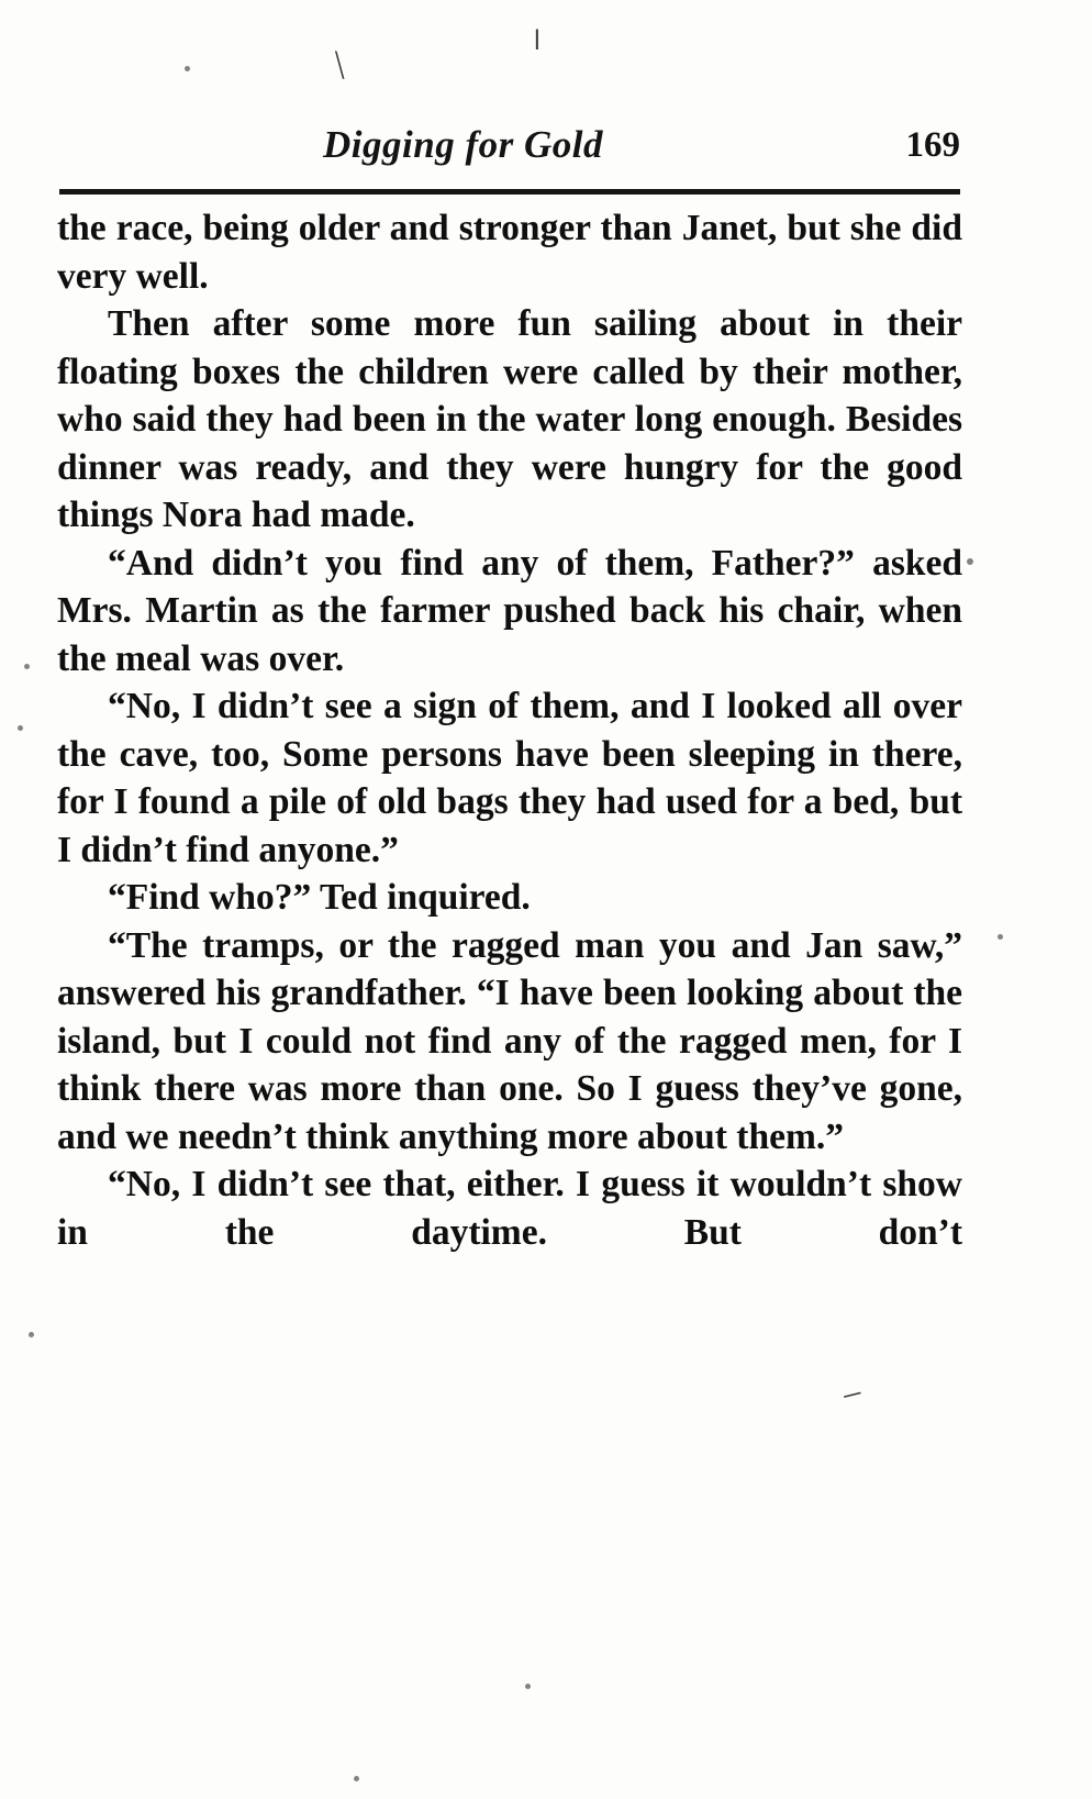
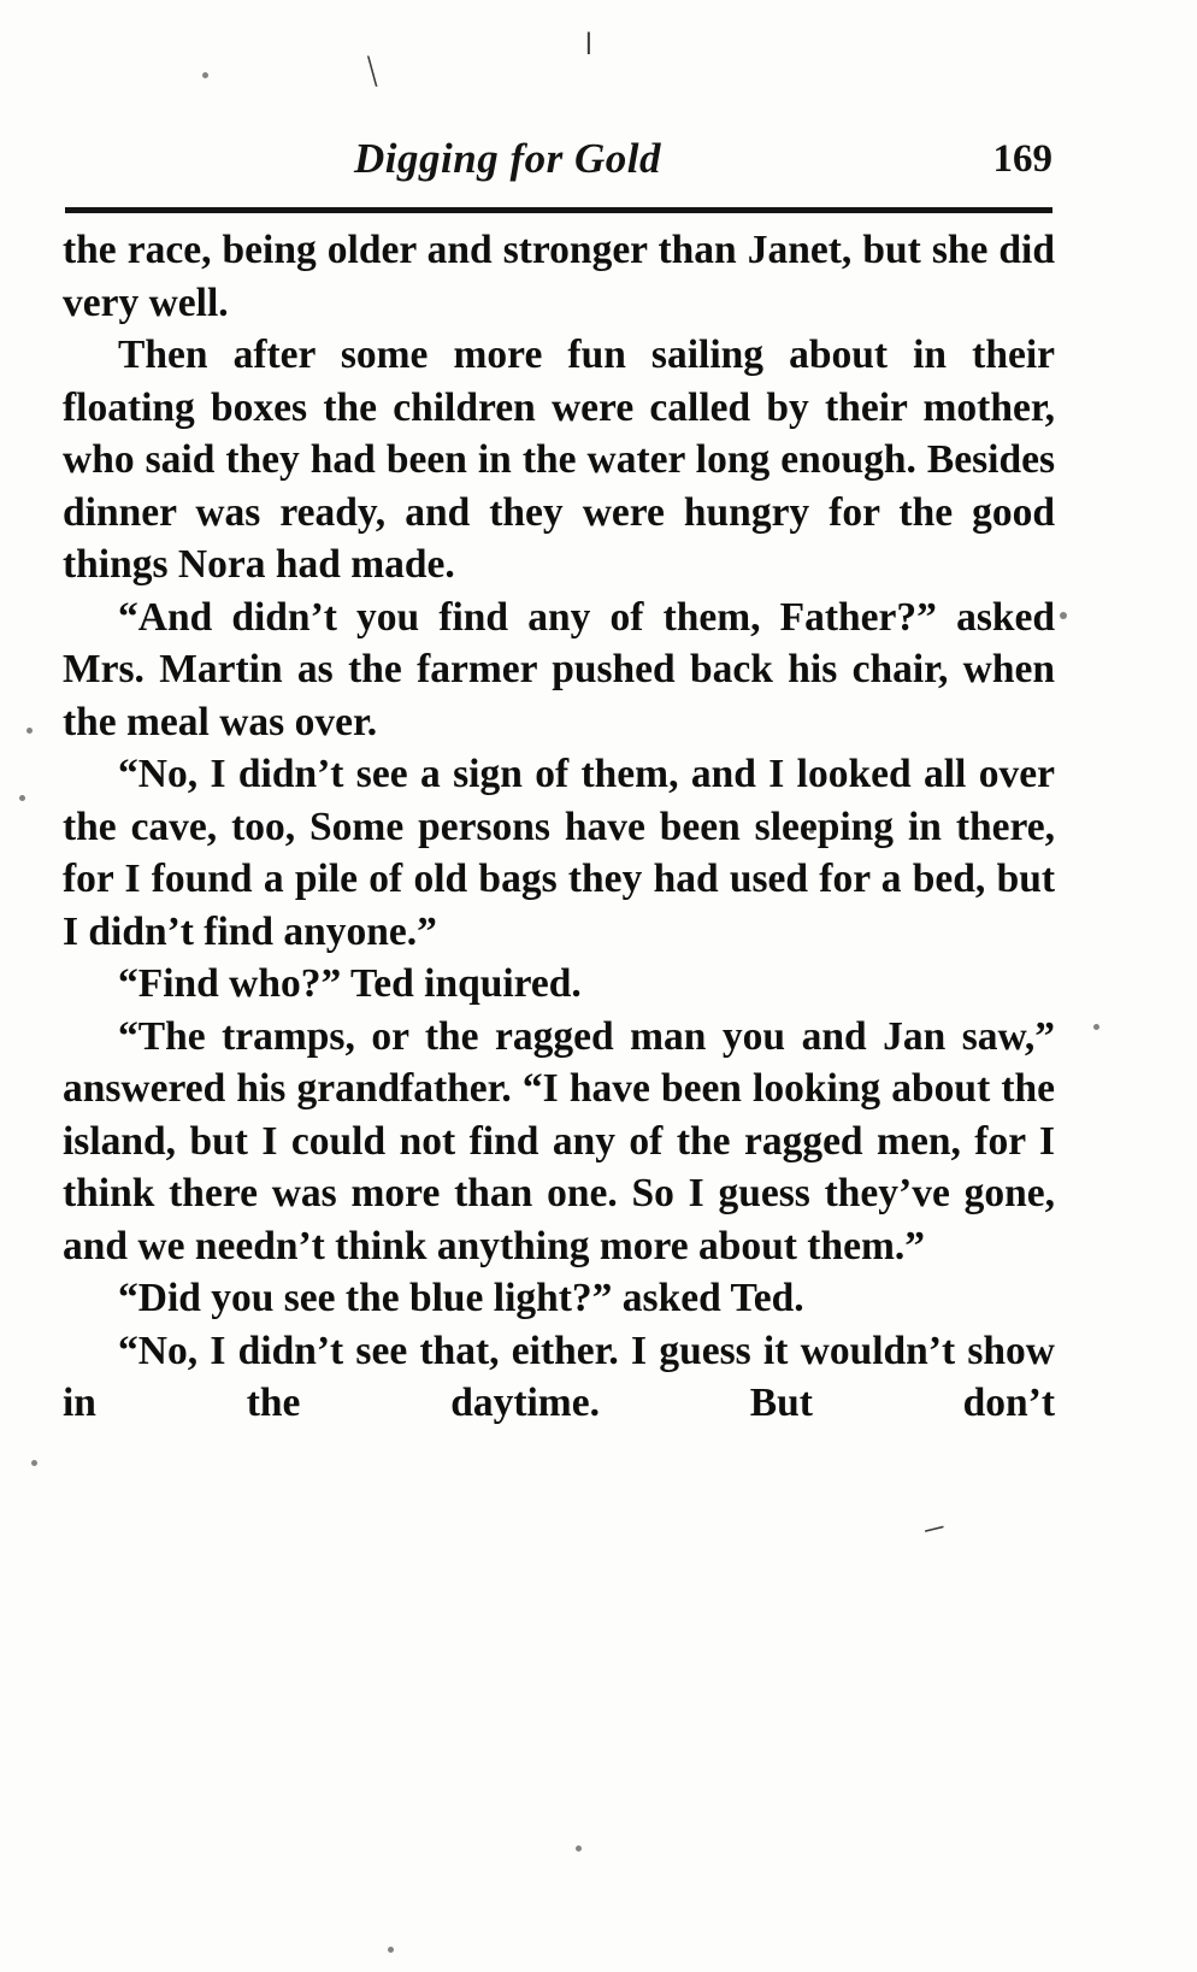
  ǀ
  Digging for Gold
  169
  the race, being older and stronger than Janet, but she did very well.
  Then after some more fun sailing about in their floating boxes the children were called by their mother, who said they had been in the water long enough. Besides dinner was ready, and they were hungry for the good things Nora had made.
  “And didn’t you find any of them, Father?” asked Mrs. Martin as the farmer pushed back his chair, when the meal was over.
  “No, I didn’t see a sign of them, and I looked all over the cave, too, Some persons have been sleeping in there, for I found a pile of old bags they had used for a bed, but I didn’t find anyone.”
  “Find who?” Ted inquired.
  “The tramps, or the ragged man you and Jan saw,” answered his grandfather. “I have been looking about the island, but I could not find any of the ragged men, for I think there was more than one. So I guess they’ve gone, and we needn’t think anything more about them.”
+ “Did you see the blue light?” asked Ted.
  “No, I didn’t see that, either. I guess it wouldn’t show in the daytime. But don’t
